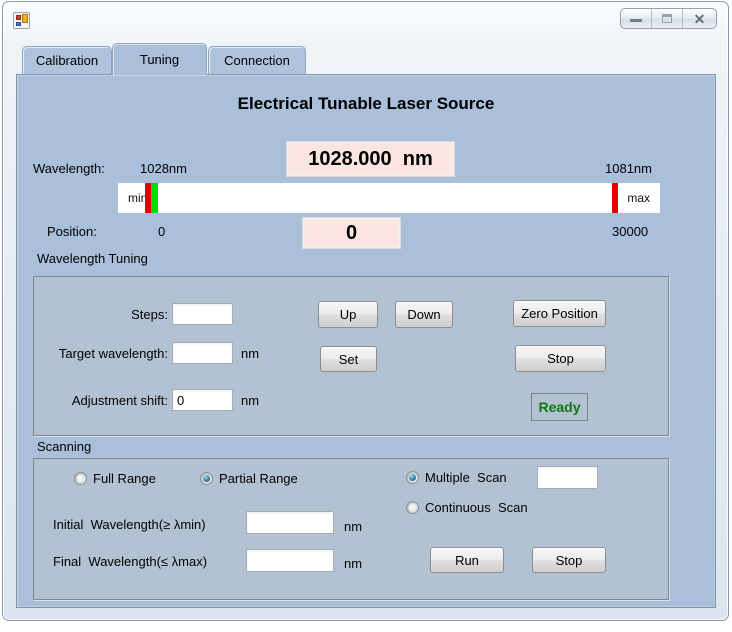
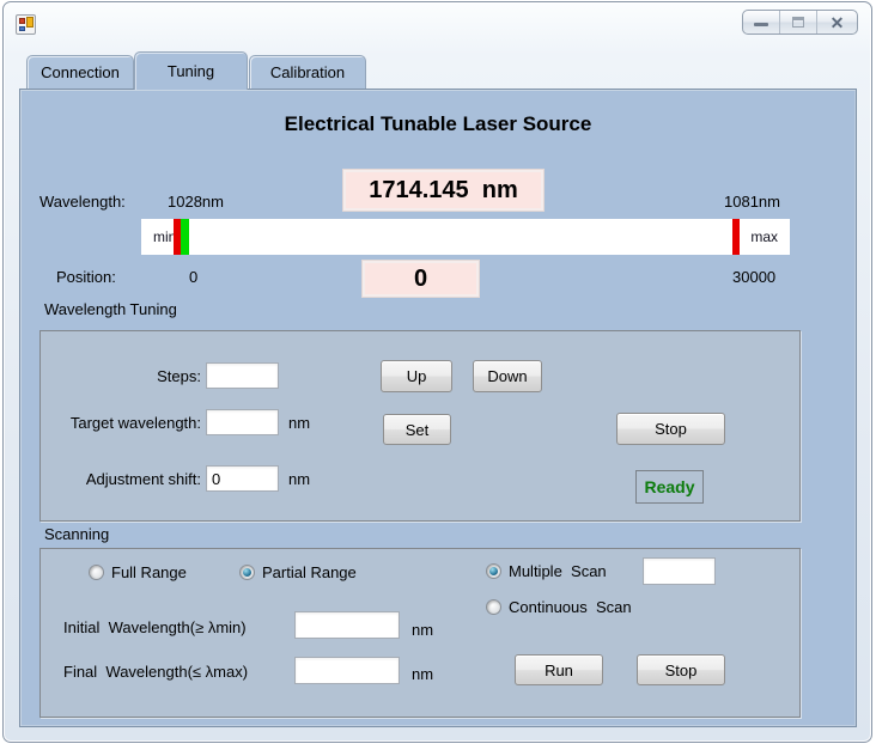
  ✕
- Calibration
+ Connection
  Tuning
- Connection
+ Calibration
  Electrical Tunable Laser Source
  Wavelength:
  1028nm
- 1028.000 nm
+ 1714.145 nm
  1081nm
  min
  max
  Position:
  0
  0
  30000
  Wavelength Tuning
  Steps:
  Up
  Down
- Zero Position
  Target wavelength:
  nm
  Set
  Stop
  Adjustment shift:
  0
  nm
  Ready
  Scanning
  Full Range
  Partial Range
  Multiple Scan
  Continuous Scan
  Initial Wavelength(≥ λmin)
  nm
  Final Wavelength(≤ λmax)
  nm
  Run
  Stop
